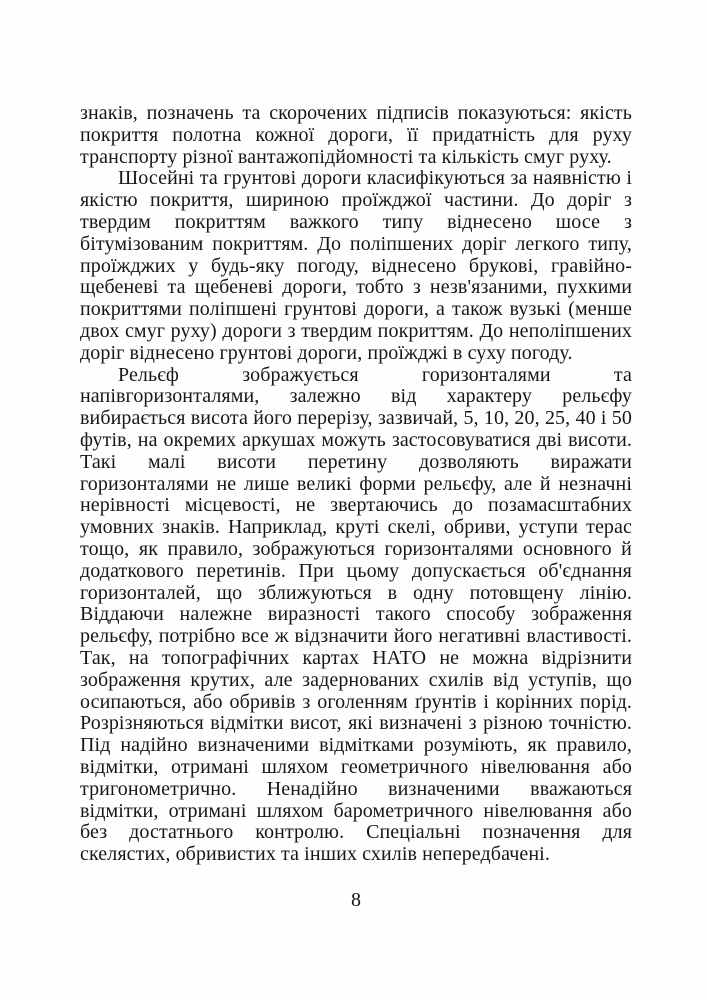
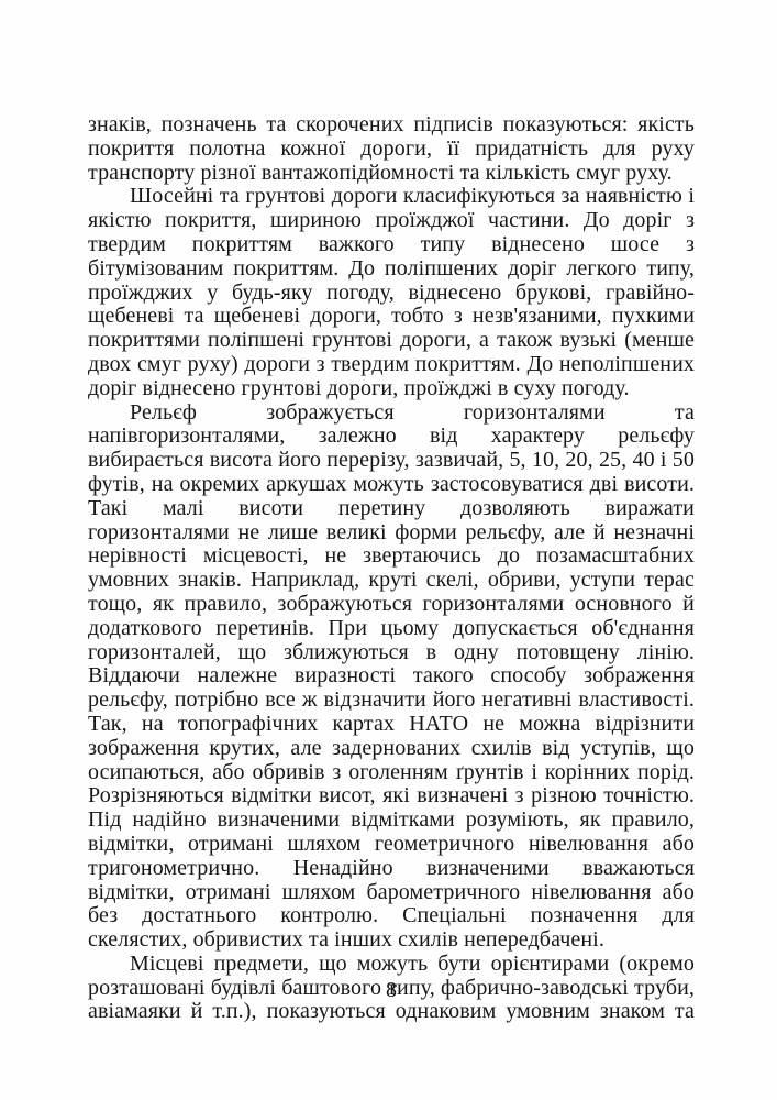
  знаків, позначень та скорочених підписів показуються: якість покриття полотна кожної дороги, її придатність для руху транспорту різної вантажопідйомності та кількість смуг руху.
  Шосейні та грунтові дороги класифікуються за наявністю і якістю покриття, шириною проїжджої частини. До доріг з твердим покриттям важкого типу віднесено шосе з бітумізованим покриттям. До поліпшених доріг легкого типу, проїжджих у будь-яку погоду, віднесено брукові, гравійно-щебеневі та щебеневі дороги, тобто з незв'язаними, пухкими покриттями поліпшені грунтові дороги, а також вузькі (менше двох смуг руху) дороги з твердим покриттям. До неполіпшених доріг віднесено грунтові дороги, проїжджі в суху погоду.
  Рельєф зображується горизонталями та напівгоризонталями, залежно від характеру рельєфу вибирається висота його перерізу, зазвичай, 5, 10, 20, 25, 40 і 50 футів, на окремих аркушах можуть застосовуватися дві висоти. Такі малі висоти перетину дозволяють виражати горизонталями не лише великі форми рельєфу, але й незначні нерівності місцевості, не звертаючись до позамасштабних умовних знаків. Наприклад, круті скелі, обриви, уступи терас тощо, як правило, зображуються горизонталями основного й додаткового перетинів. При цьому допускається об'єднання горизонталей, що зближуються в одну потовщену лінію. Віддаючи належне виразності такого способу зображення рельєфу, потрібно все ж відзначити його негативні властивості. Так, на топографічних картах НАТО не можна відрізнити зображення крутих, але задернованих схилів від уступів, що осипаються, або обривів з оголенням ґрунтів і корінних порід. Розрізняються відмітки висот, які визначені з різною точністю. Під надійно визначеними відмітками розуміють, як правило, відмітки, отримані шляхом геометричного нівелювання або тригонометрично. Ненадійно визначеними вважаються відмітки, отримані шляхом барометричного нівелювання або без достатнього контролю. Спеціальні позначення для скелястих, обривистих та інших схилів непередбачені.
+ Місцеві предмети, що можуть бути орієнтирами (окремо розташовані будівлі баштового типу, фабрично-заводські труби, авіамаяки й т.п.), показуються однаковим умовним знаком та
  8
